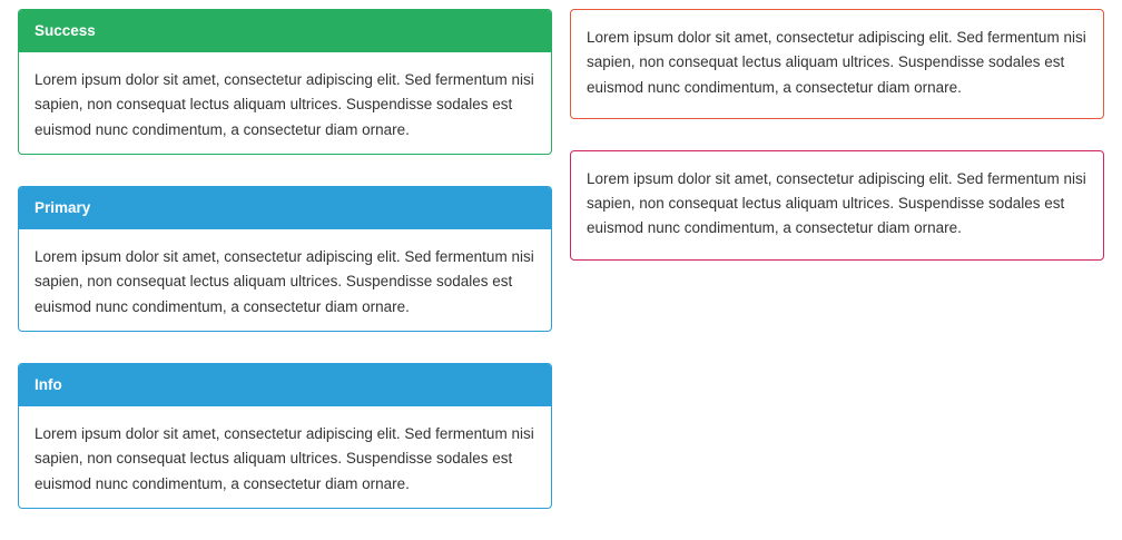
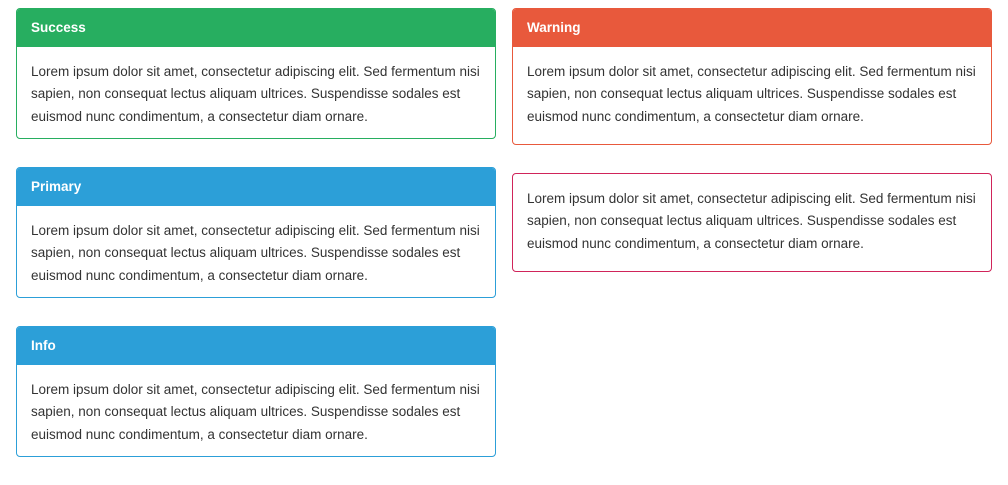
  Success
  Lorem ipsum dolor sit amet, consectetur adipiscing elit. Sed fermentum nisi sapien, non consequat lectus aliquam ultrices. Suspendisse sodales est euismod nunc condimentum, a consectetur diam ornare.
  Primary
  Lorem ipsum dolor sit amet, consectetur adipiscing elit. Sed fermentum nisi sapien, non consequat lectus aliquam ultrices. Suspendisse sodales est euismod nunc condimentum, a consectetur diam ornare.
  Info
  Lorem ipsum dolor sit amet, consectetur adipiscing elit. Sed fermentum nisi sapien, non consequat lectus aliquam ultrices. Suspendisse sodales est euismod nunc condimentum, a consectetur diam ornare.
+ Warning
  Lorem ipsum dolor sit amet, consectetur adipiscing elit. Sed fermentum nisi sapien, non consequat lectus aliquam ultrices. Suspendisse sodales est euismod nunc condimentum, a consectetur diam ornare.
  Lorem ipsum dolor sit amet, consectetur adipiscing elit. Sed fermentum nisi sapien, non consequat lectus aliquam ultrices. Suspendisse sodales est euismod nunc condimentum, a consectetur diam ornare.
